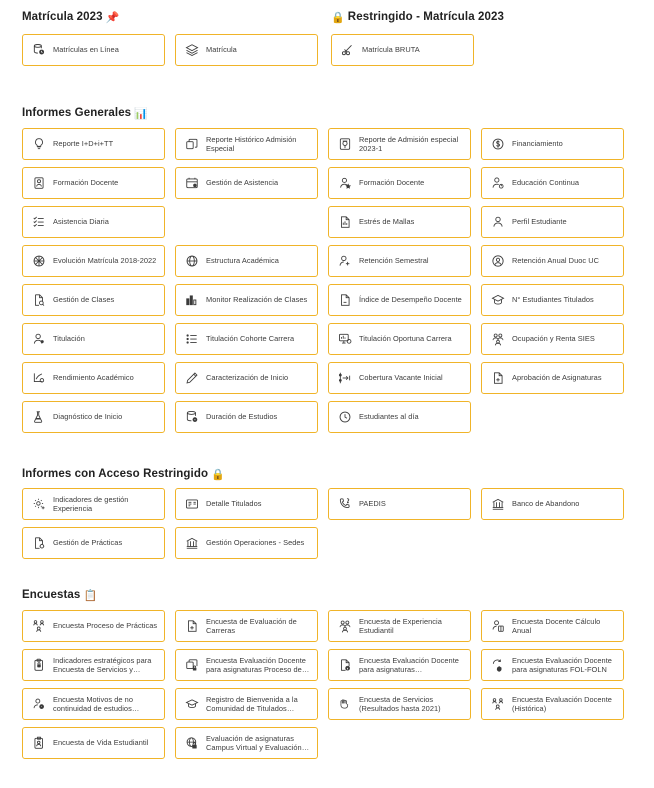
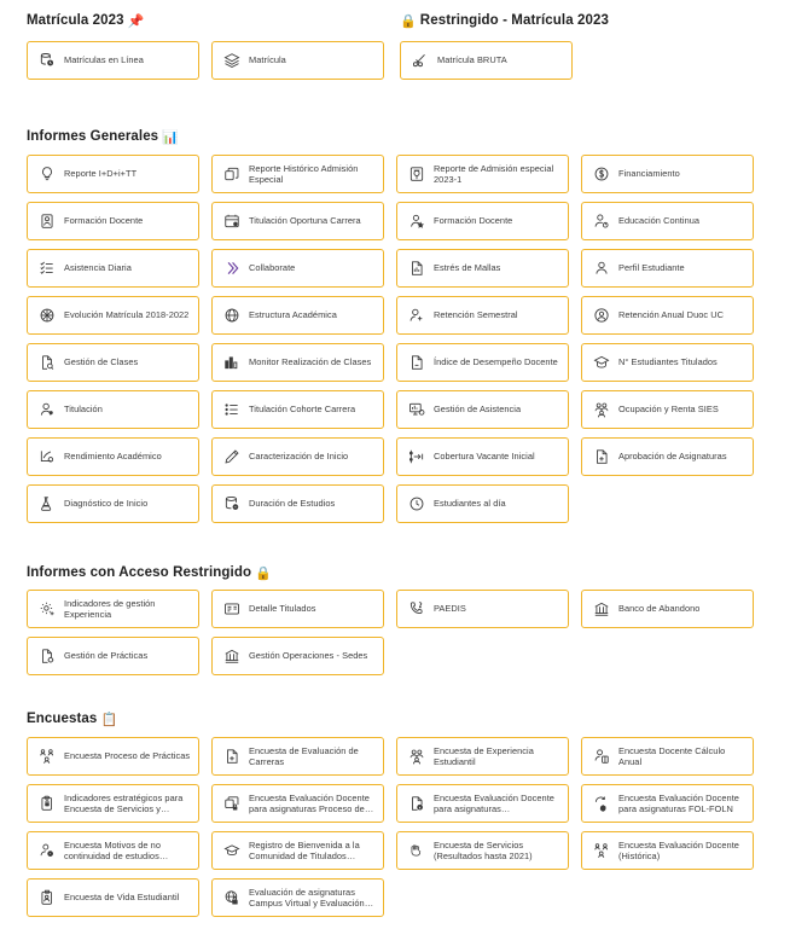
  Matrícula 2023 📌
  Matrículas en Línea
  Matrícula
  🔒 Restringido - Matrícula 2023
  Matrícula BRUTA
  Informes Generales 📊
  Reporte I+D+i+TT
  Reporte Histórico Admisión Especial
  Reporte de Admisión especial 2023-1
  Financiamiento
  Formación Docente
- Gestión de Asistencia
+ Titulación Oportuna Carrera
  Formación Docente
  Educación Continua
  Asistencia Diaria
+ Collaborate
  Estrés de Mallas
  Perfil Estudiante
  Evolución Matrícula 2018-2022
  Estructura Académica
  Retención Semestral
  Retención Anual Duoc UC
  Gestión de Clases
  Monitor Realización de Clases
  Índice de Desempeño Docente
  N° Estudiantes Titulados
  Titulación
  Titulación Cohorte Carrera
- Titulación Oportuna Carrera
+ Gestión de Asistencia
  Ocupación y Renta SIES
  Rendimiento Académico
  Caracterización de Inicio
  Cobertura Vacante Inicial
  Aprobación de Asignaturas
  Diagnóstico de Inicio
  Duración de Estudios
  Estudiantes al día
  Informes con Acceso Restringido 🔒
  Indicadores de gestión Experiencia
  Detalle Titulados
  PAEDIS
  Banco de Abandono
  Gestión de Prácticas
  Gestión Operaciones - Sedes
  Encuestas 📋
  Encuesta Proceso de Prácticas
  Encuesta de Evaluación de Carreras
  Encuesta de Experiencia Estudiantil
  Encuesta Docente Cálculo Anual
  Indicadores estratégicos para Encuesta de Servicios y
  Encuesta Evaluación Docente para asignaturas Proceso de
  Encuesta Evaluación Docente para asignaturas
  Encuesta Evaluación Docente para asignaturas FOL-FOLN
  Encuesta Motivos de no continuidad de estudios
  Registro de Bienvenida a la Comunidad de Titulados
  Encuesta de Servicios (Resultados hasta 2021)
  Encuesta Evaluación Docente (Histórica)
  Encuesta de Vida Estudiantil
  Evaluación de asignaturas Campus Virtual y Evaluación
